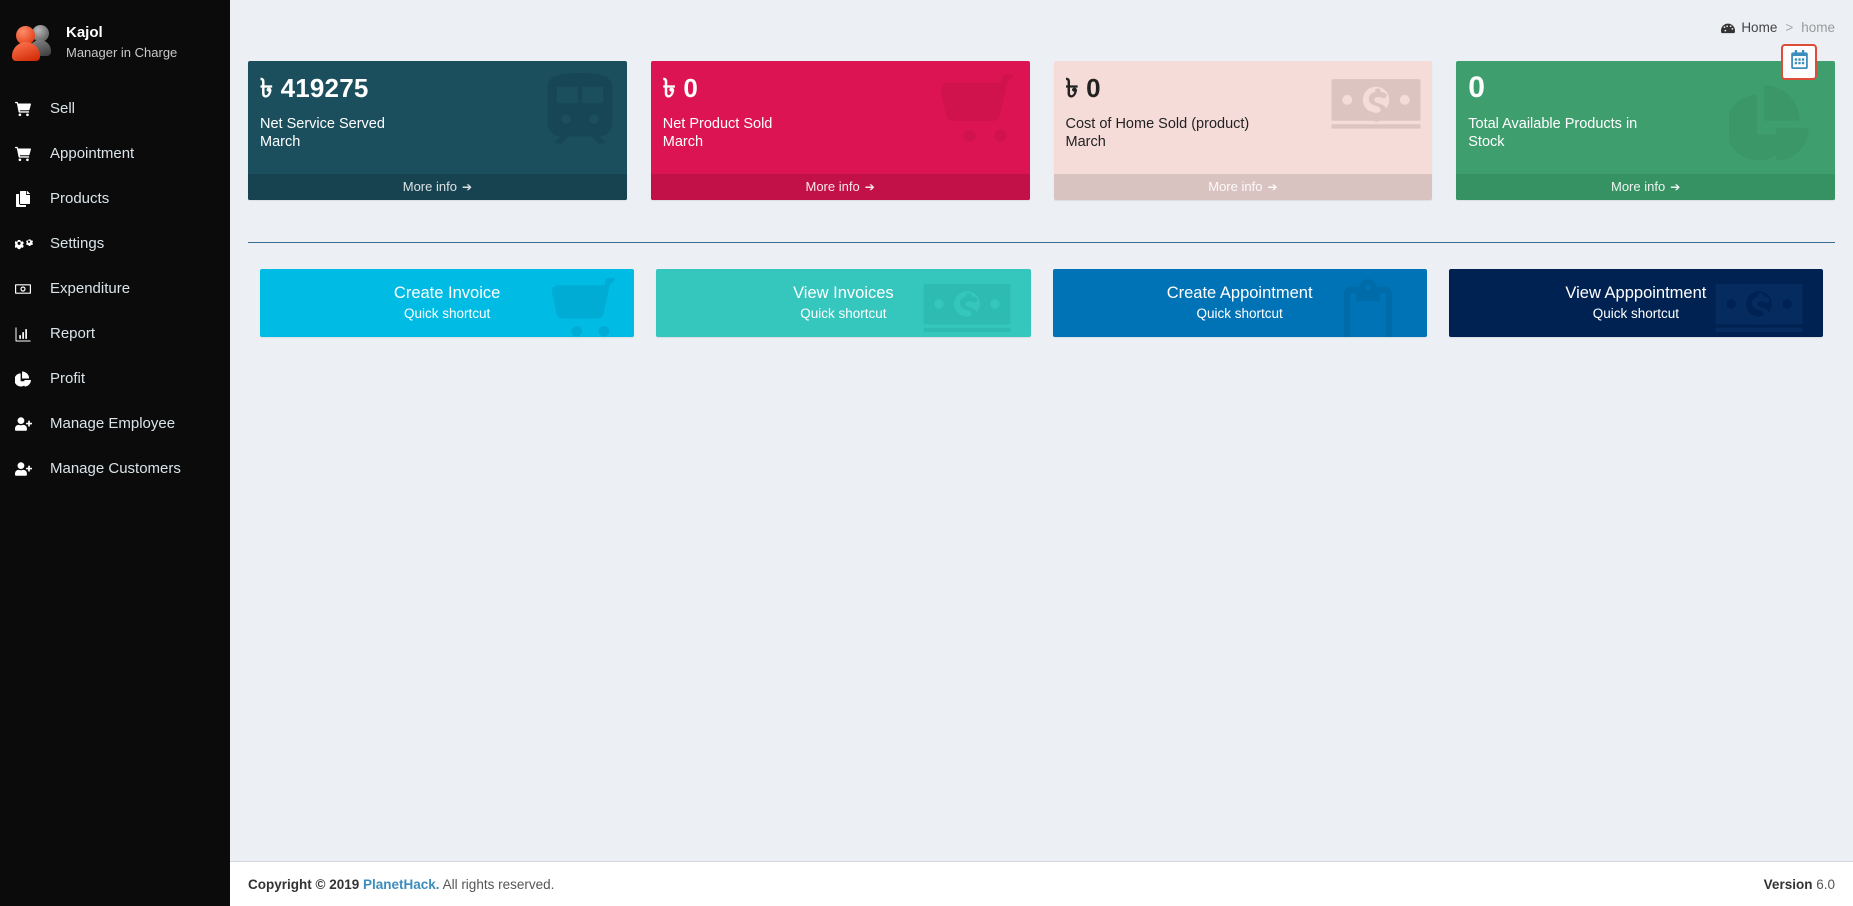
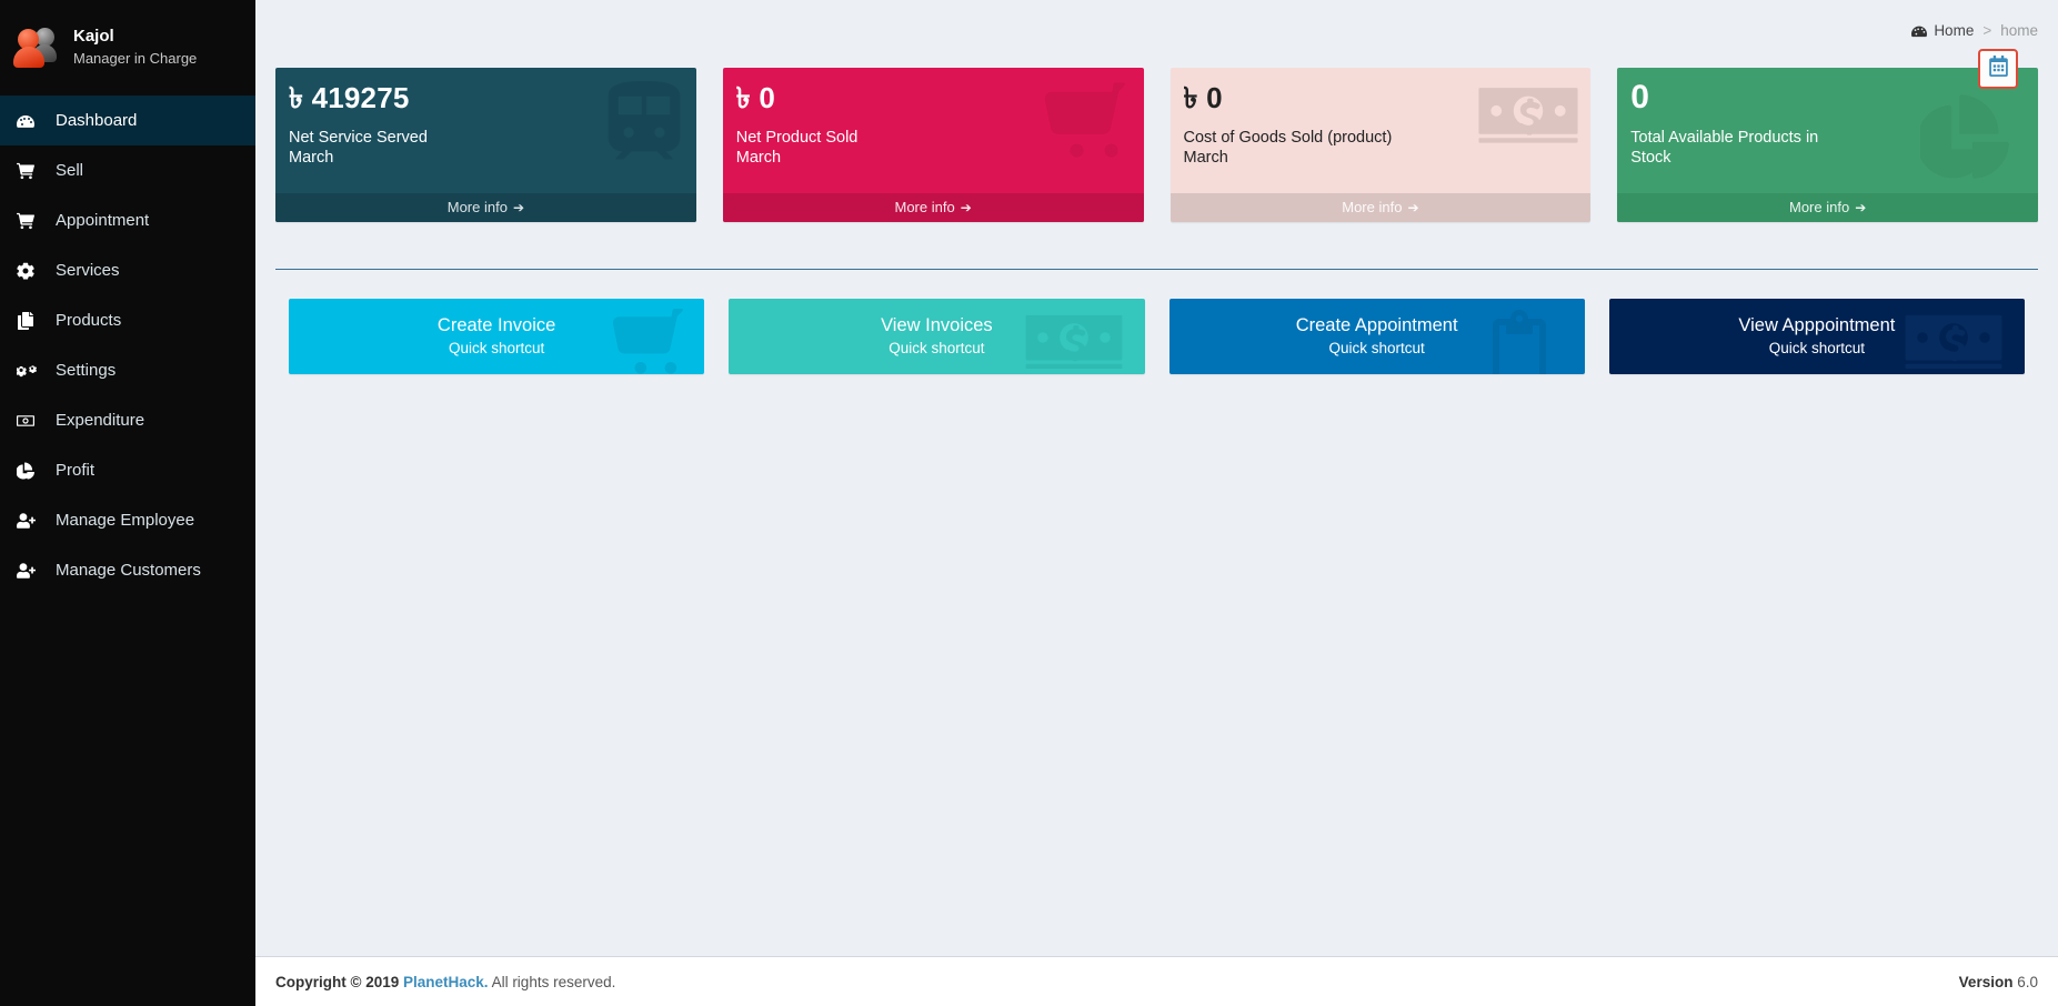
  Kajol
  Manager in Charge
+ Dashboard
  Sell
  Appointment
+ Services
  Products
  Settings
  Expenditure
- Report
  Profit
  Manage Employee
  Manage Customers
  Home
  >
  home
  ৳ 419275
  Net Service Served
  March
  More info ➔
  ৳ 0
  Net Product Sold
  March
  More info ➔
  ৳ 0
- Cost of Home Sold (product)
+ Cost of Goods Sold (product)
  March
  More info ➔
  0
  Total Available Products in
  Stock
  More info ➔
  Create Invoice
  Quick shortcut
  View Invoices
  Quick shortcut
  Create Appointment
  Quick shortcut
  View Apppointment
  Quick shortcut
  Copyright © 2019 PlanetHack. All rights reserved.
  Version 6.0
